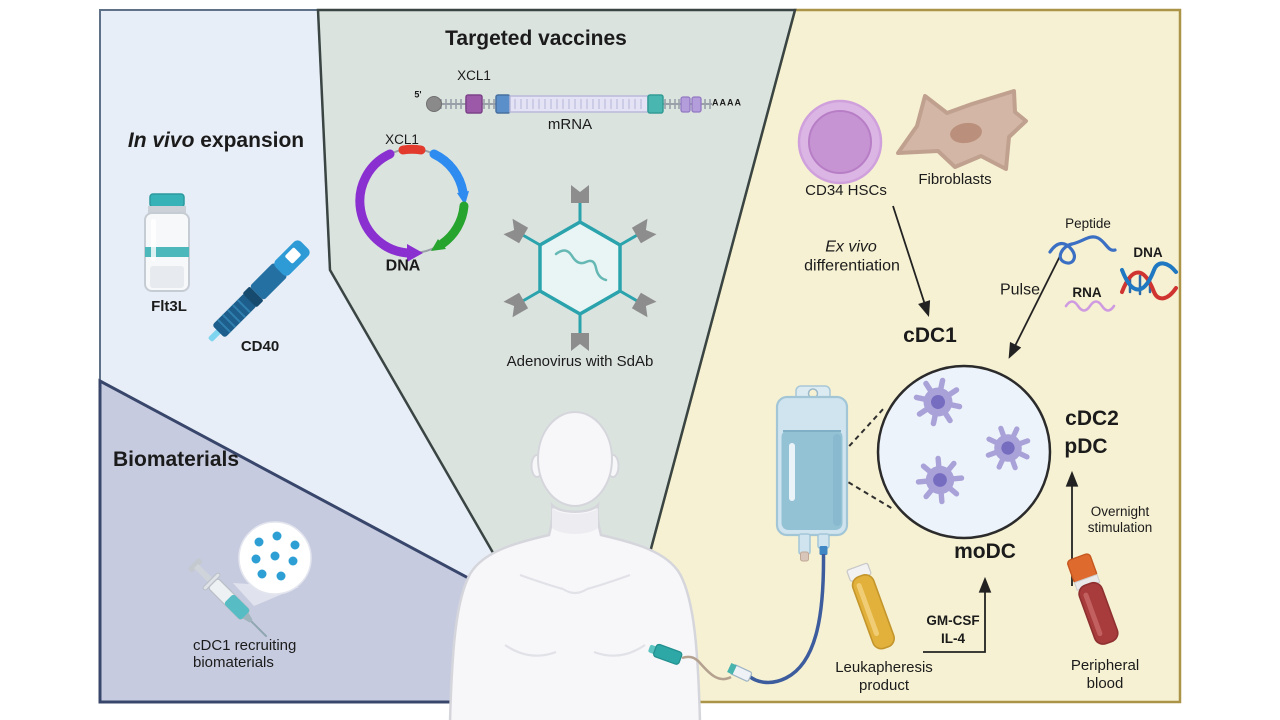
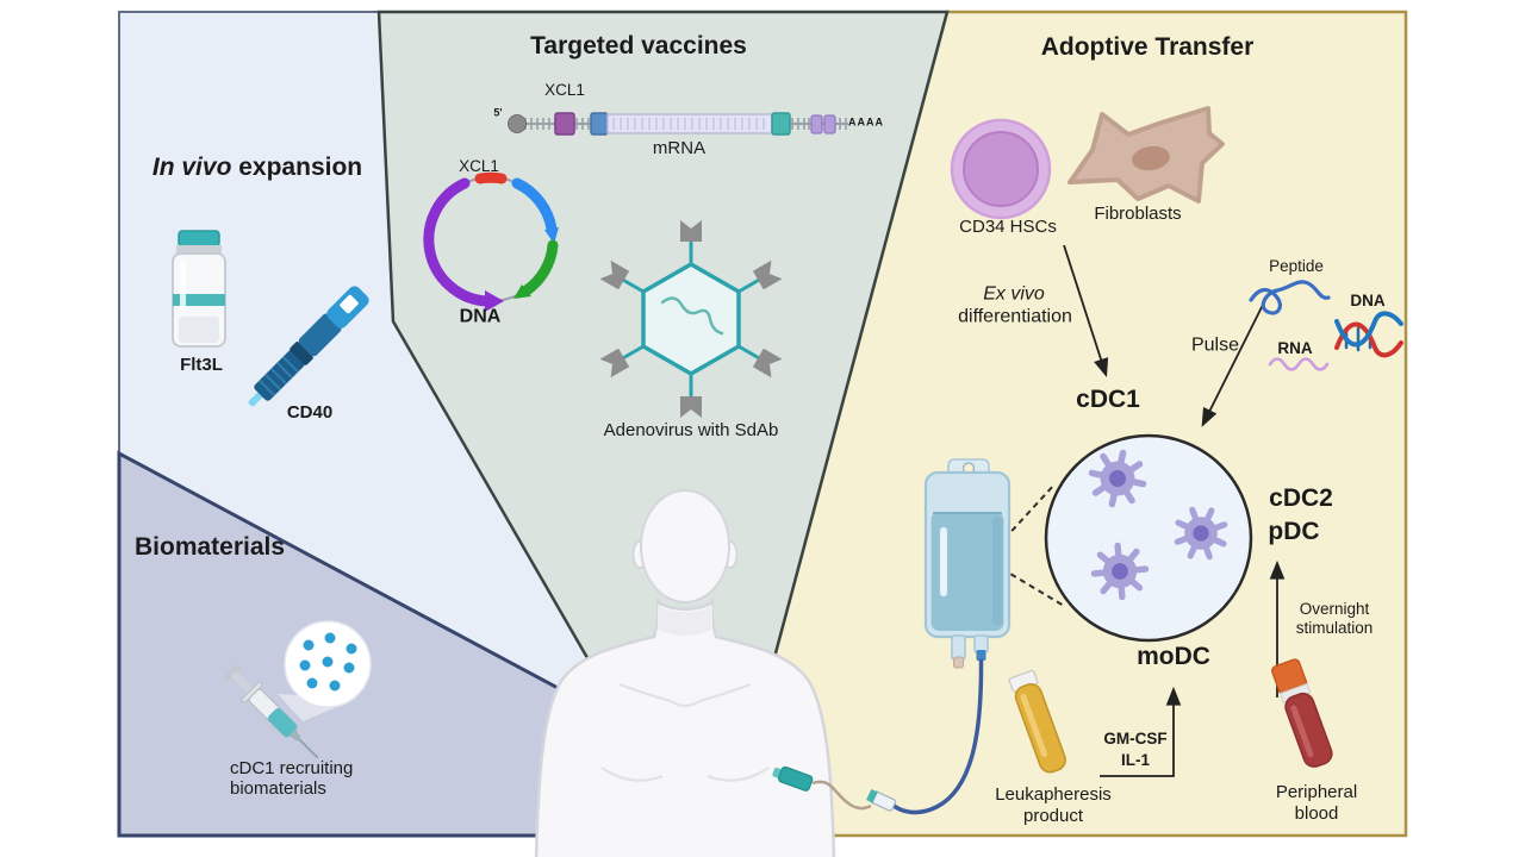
  In vivo expansion
  Flt3L
  CD40
  Targeted vaccines
  XCL1
  5'
  AAAA
  mRNA
  XCL1
  DNA
  Adenovirus with SdAb
  Biomaterials
  cDC1 recruiting
  biomaterials
+ Adoptive Transfer
  CD34 HSCs
  Fibroblasts
  Ex vivo
  differentiation
  cDC1
  Peptide
  DNA
  RNA
  Pulse
  cDC2
  pDC
  moDC
  Overnight
  stimulation
  GM-CSF
- IL-4
+ IL-1
  Leukapheresis
  product
  Peripheral
  blood
